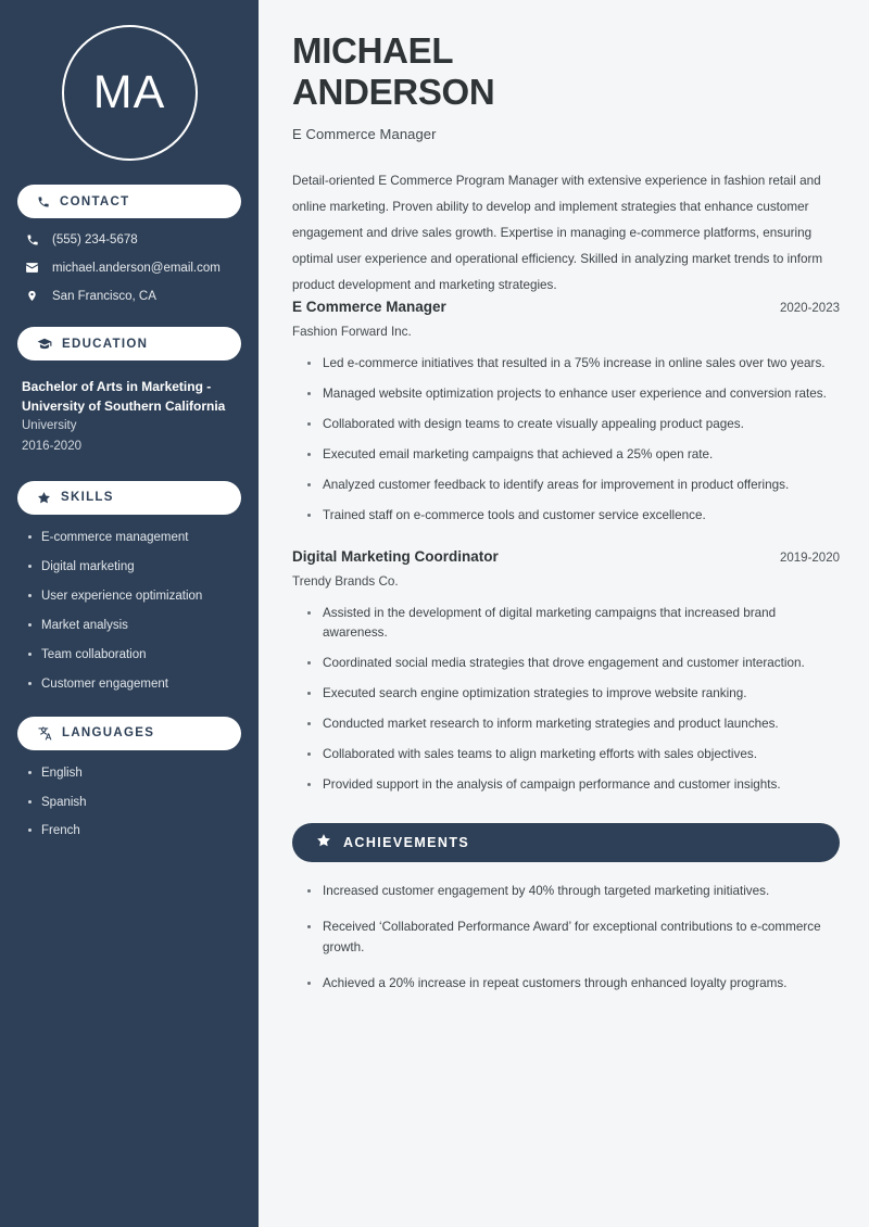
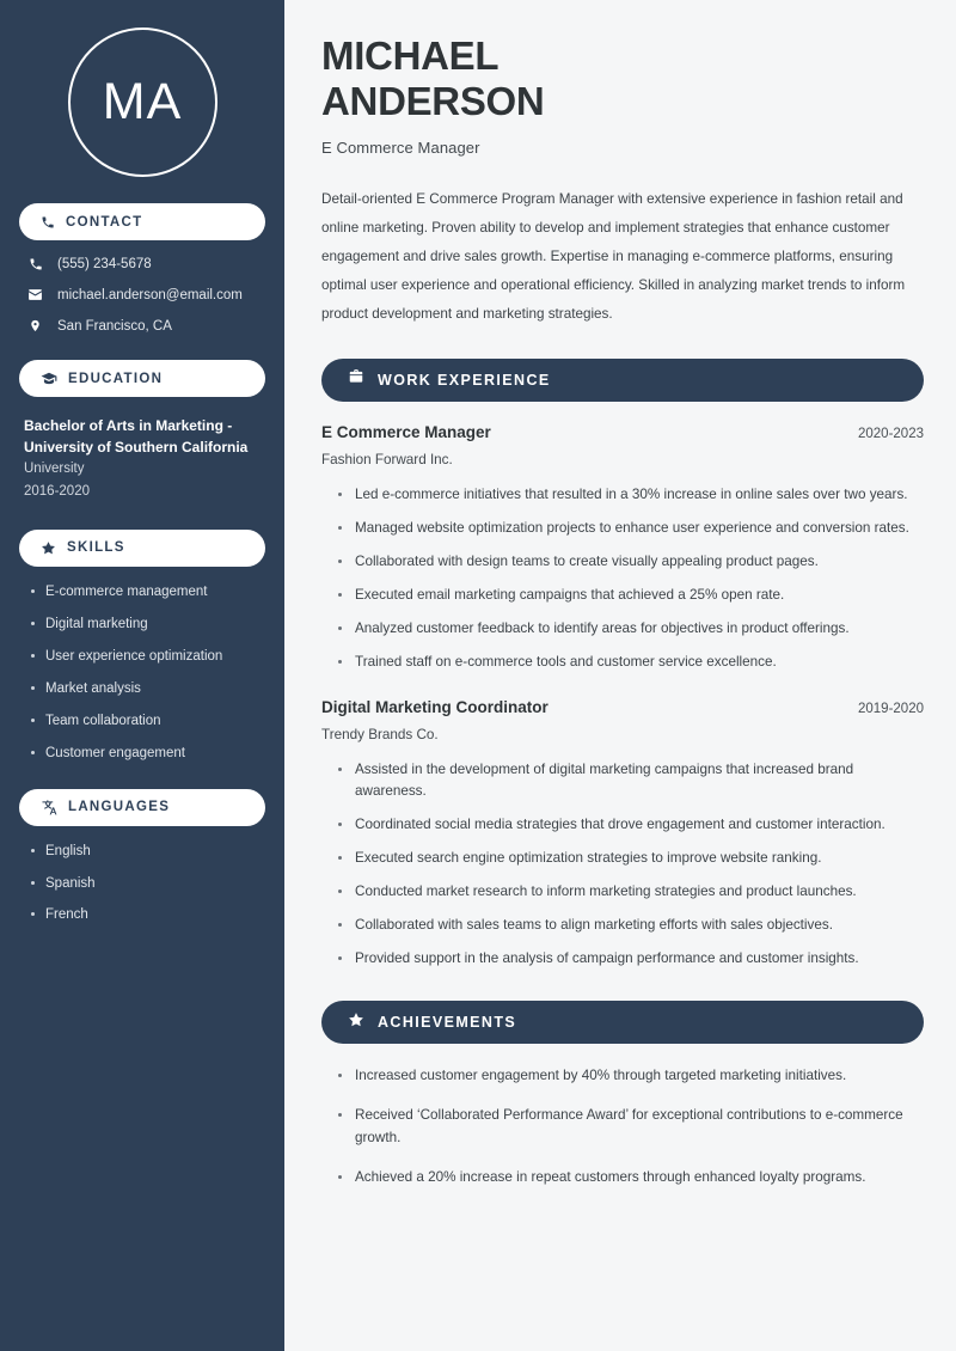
  MA
  CONTACT
  (555) 234-5678
  michael.anderson@email.com
  San Francisco, CA
  EDUCATION
  Bachelor of Arts in Marketing - University of Southern California
  University
  2016-2020
  SKILLS
  E-commerce management
  Digital marketing
  User experience optimization
  Market analysis
  Team collaboration
  Customer engagement
  LANGUAGES
  English
  Spanish
  French
  MICHAEL
  ANDERSON
  E Commerce Manager
  Detail-oriented E Commerce Program Manager with extensive experience in fashion retail and online marketing. Proven ability to develop and implement strategies that enhance customer engagement and drive sales growth. Expertise in managing e-commerce platforms, ensuring optimal user experience and operational efficiency. Skilled in analyzing market trends to inform product development and marketing strategies.
+ WORK EXPERIENCE
  E Commerce Manager
  2020-2023
  Fashion Forward Inc.
- Led e-commerce initiatives that resulted in a 75% increase in online sales over two years.
+ Led e-commerce initiatives that resulted in a 30% increase in online sales over two years.
  Managed website optimization projects to enhance user experience and conversion rates.
  Collaborated with design teams to create visually appealing product pages.
  Executed email marketing campaigns that achieved a 25% open rate.
- Analyzed customer feedback to identify areas for improvement in product offerings.
+ Analyzed customer feedback to identify areas for objectives in product offerings.
  Trained staff on e-commerce tools and customer service excellence.
  Digital Marketing Coordinator
  2019-2020
  Trendy Brands Co.
  Assisted in the development of digital marketing campaigns that increased brand awareness.
  Coordinated social media strategies that drove engagement and customer interaction.
  Executed search engine optimization strategies to improve website ranking.
  Conducted market research to inform marketing strategies and product launches.
  Collaborated with sales teams to align marketing efforts with sales objectives.
  Provided support in the analysis of campaign performance and customer insights.
  ACHIEVEMENTS
  Increased customer engagement by 40% through targeted marketing initiatives.
  Received ‘Collaborated Performance Award’ for exceptional contributions to e-commerce growth.
  Achieved a 20% increase in repeat customers through enhanced loyalty programs.
